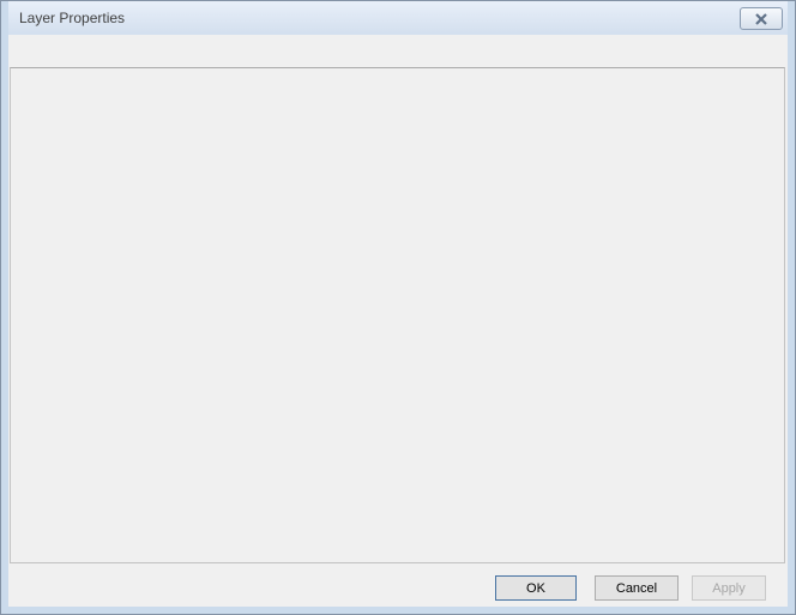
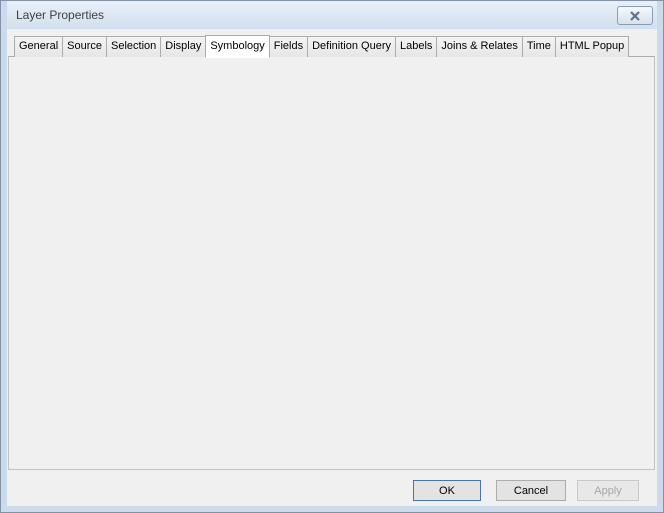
  Layer Properties
+ General
+ Source
+ Selection
+ Display
+ Symbology
+ Fields
+ Definition Query
+ Labels
+ Joins & Relates
+ Time
+ HTML Popup
  OK
  Cancel
  Apply
